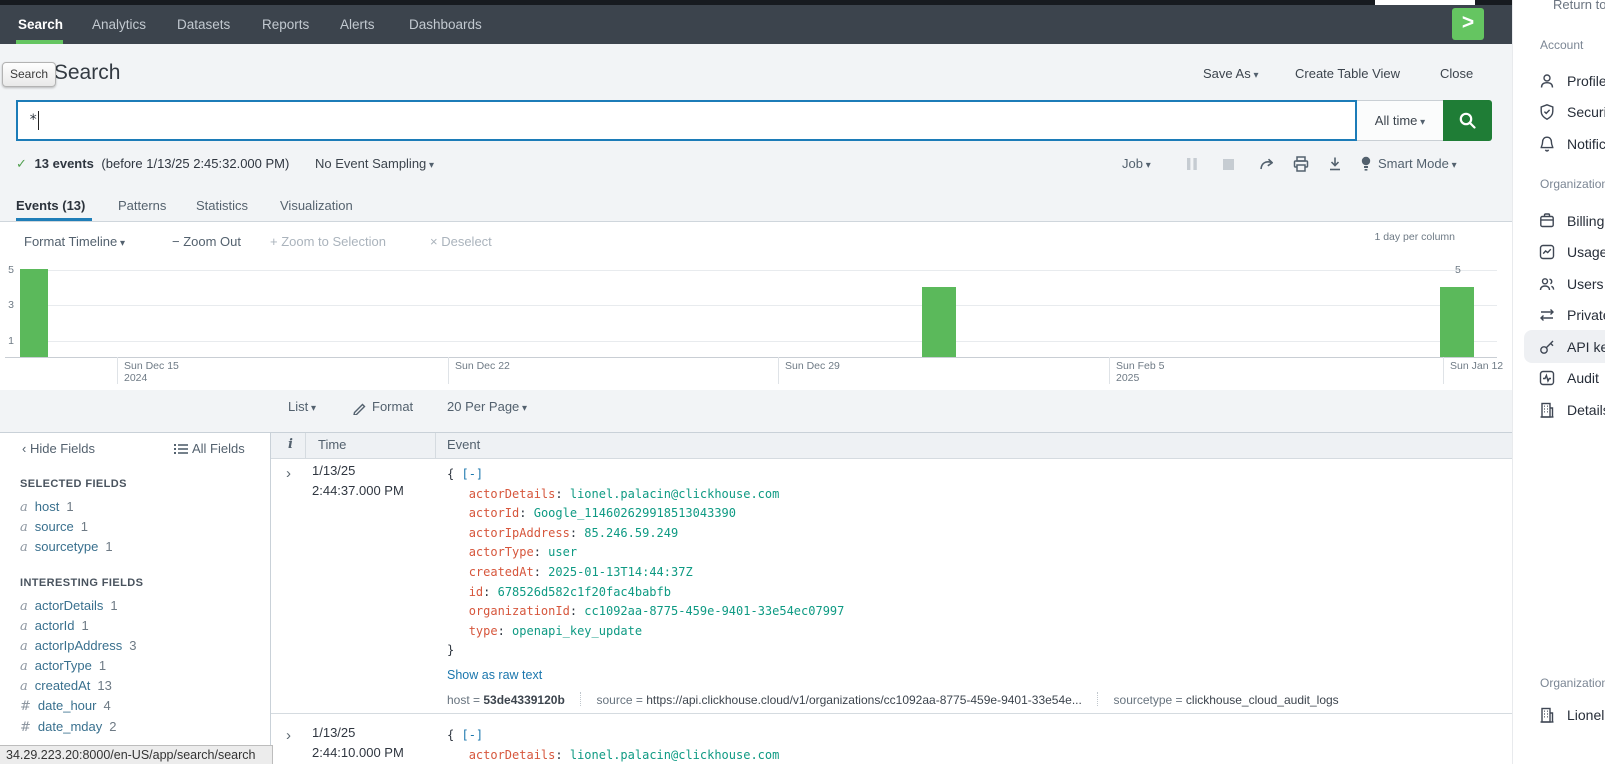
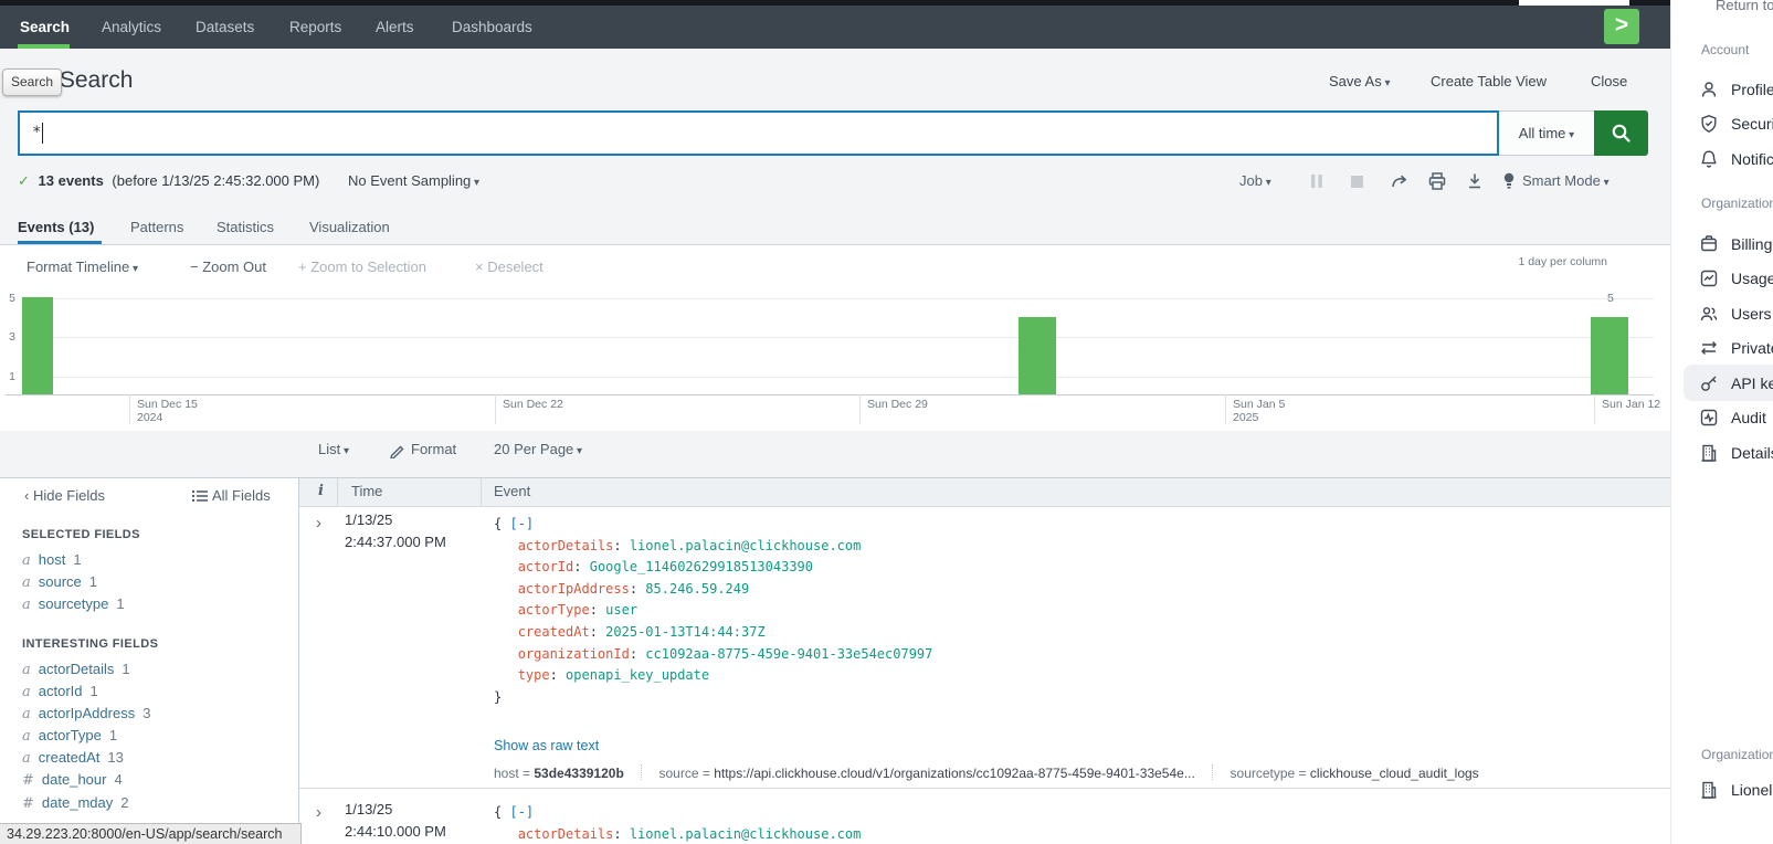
  Search
  Analytics
  Datasets
  Reports
  Alerts
  Dashboards
  >
  Search
  Save As
  Create Table View
  Close
  *
  All time
  ✓ 13 events (before 1/13/25 2:45:32.000 PM)
  No Event Sampling
  Job
  Smart Mode
  Events (13)
  Patterns
  Statistics
  Visualization
  Format Timeline
  − Zoom Out
  + Zoom to Selection
  × Deselect
  1 day per column
  5
  3
  1
  5
  Sun Dec 15
  2024
  Sun Dec 22
  Sun Dec 29
- Sun Feb 5
+ Sun Jan 5
  2025
  Sun Jan 12
  List
  Format
  20 Per Page
  ‹ Hide Fields
  All Fields
  SELECTED FIELDS
  a host 1
  a source 1
  a sourcetype 1
  INTERESTING FIELDS
  a actorDetails 1
  a actorId 1
  a actorIpAddress 3
  a actorType 1
  a createdAt 13
  # date_hour 4
  # date_mday 2
  i
  Time
  Event
  ›
  1/13/25
  2:44:37.000 PM
  { [-]
  actorDetails lionel.palacin@clickhouse.com
  actorId Google_114602629918513043390
  actorIpAddress 85.246.59.249
  actorType user
  createdAt 2025-01-13T14:44:37Z
- id 678526d582c1f20fac4babfb
  organizationId cc1092aa-8775-459e-9401-33e54ec07997
  type openapi_key_update
  }
  Show as raw text
  host 53de4339120b source https://api.clickhouse.cloud/v1/organizations/cc1092aa-8775-459e-9401-33e54e... sourcetype clickhouse_cloud_audit_logs
  ›
  1/13/25
  2:44:10.000 PM
  { [-]
  actorDetails lionel.palacin@clickhouse.com
  34.29.223.20:8000/en-US/app/search/search
  Return to
  Account
  Profile
  Organizatio
  Billing
  Usage
  Users
  API ke
  Audit
  Detail
  Organizatio
  Lionel
